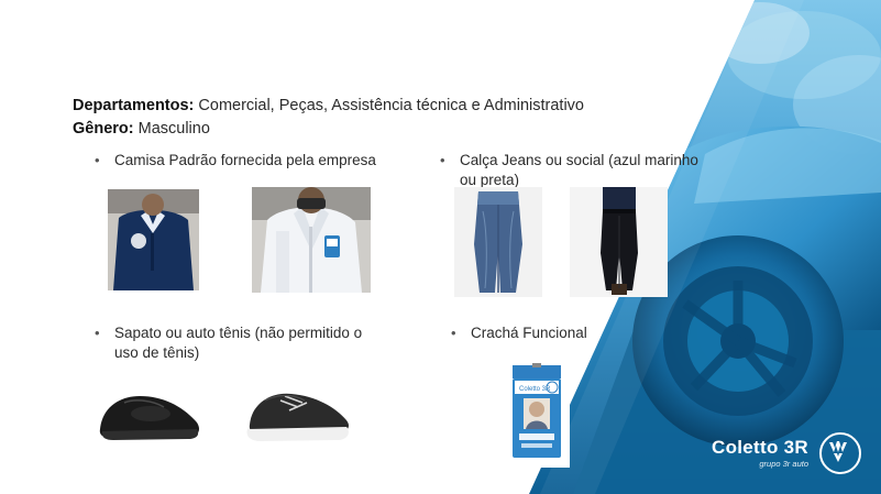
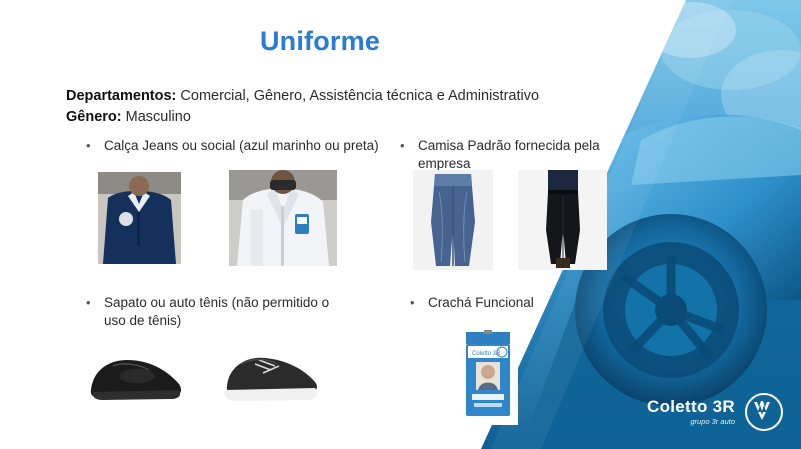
+ Uniforme
- Departamentos: Comercial, Peças, Assistência técnica e Administrativo
+ Departamentos: Comercial, Gênero, Assistência técnica e Administrativo
  Gênero: Masculino
  •
- Camisa Padrão fornecida pela empresa
+ Calça Jeans ou social (azul marinho ou preta)
  •
- Calça Jeans ou social (azul marinho ou preta)
+ Camisa Padrão fornecida pela empresa
  •
  Sapato ou auto tênis (não permitido o uso de tênis)
  •
  Crachá Funcional
  Coletto 3R
  grupo 3r auto
